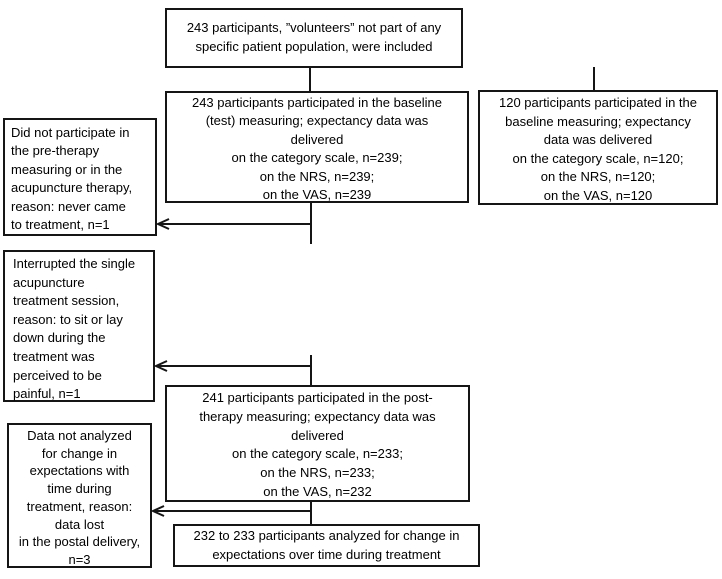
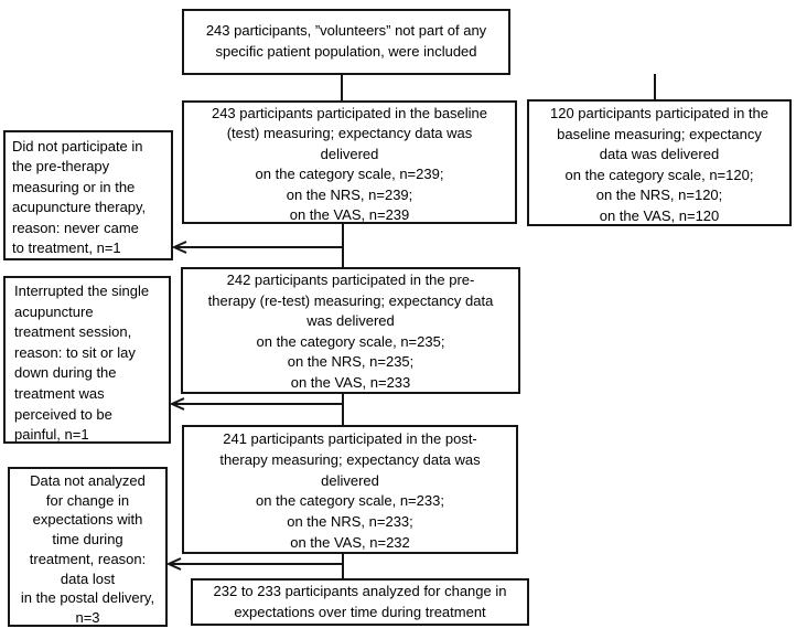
  243 participants, ”volunteers” not part of any
  specific patient population, were included
  243 participants participated in the baseline
  (test) measuring; expectancy data was
  delivered
  on the category scale, n=239;
  on the NRS, n=239;
  on the VAS, n=239
  120 participants participated in the
  baseline measuring; expectancy
  data was delivered
  on the category scale, n=120;
  on the NRS, n=120;
  on the VAS, n=120
  Did not participate in
  the pre-therapy
  measuring or in the
  acupuncture therapy,
  reason: never came
  to treatment, n=1
+ 242 participants participated in the pre-
+ therapy (re-test) measuring; expectancy data
+ was delivered
+ on the category scale, n=235;
+ on the NRS, n=235;
+ on the VAS, n=233
  Interrupted the single
  acupuncture
  treatment session,
  reason: to sit or lay
  down during the
  treatment was
  perceived to be
  painful, n=1
  241 participants participated in the post-
  therapy measuring; expectancy data was
  delivered
  on the category scale, n=233;
  on the NRS, n=233;
  on the VAS, n=232
  Data not analyzed
  for change in
  expectations with
  time during
  treatment, reason:
  data lost
  in the postal delivery,
  n=3
  232 to 233 participants analyzed for change in
  expectations over time during treatment
